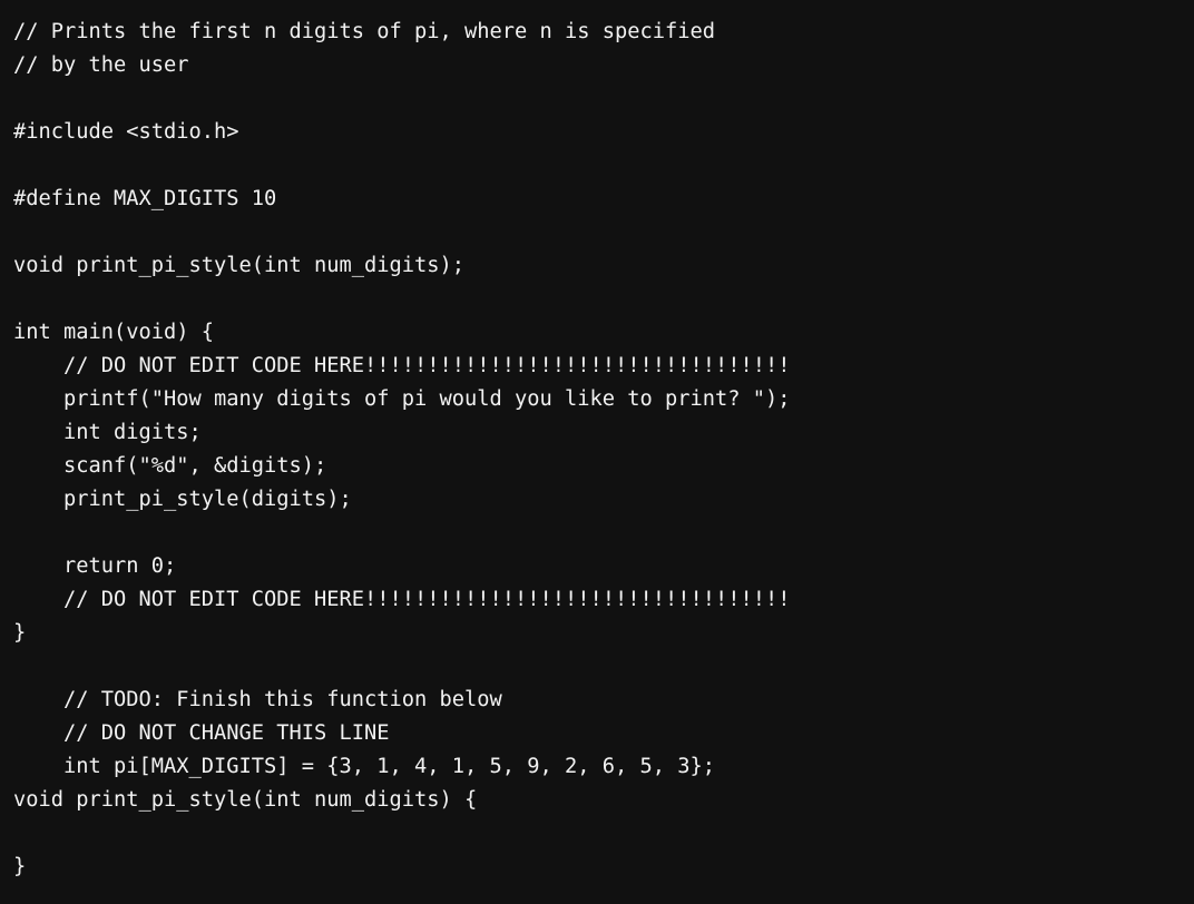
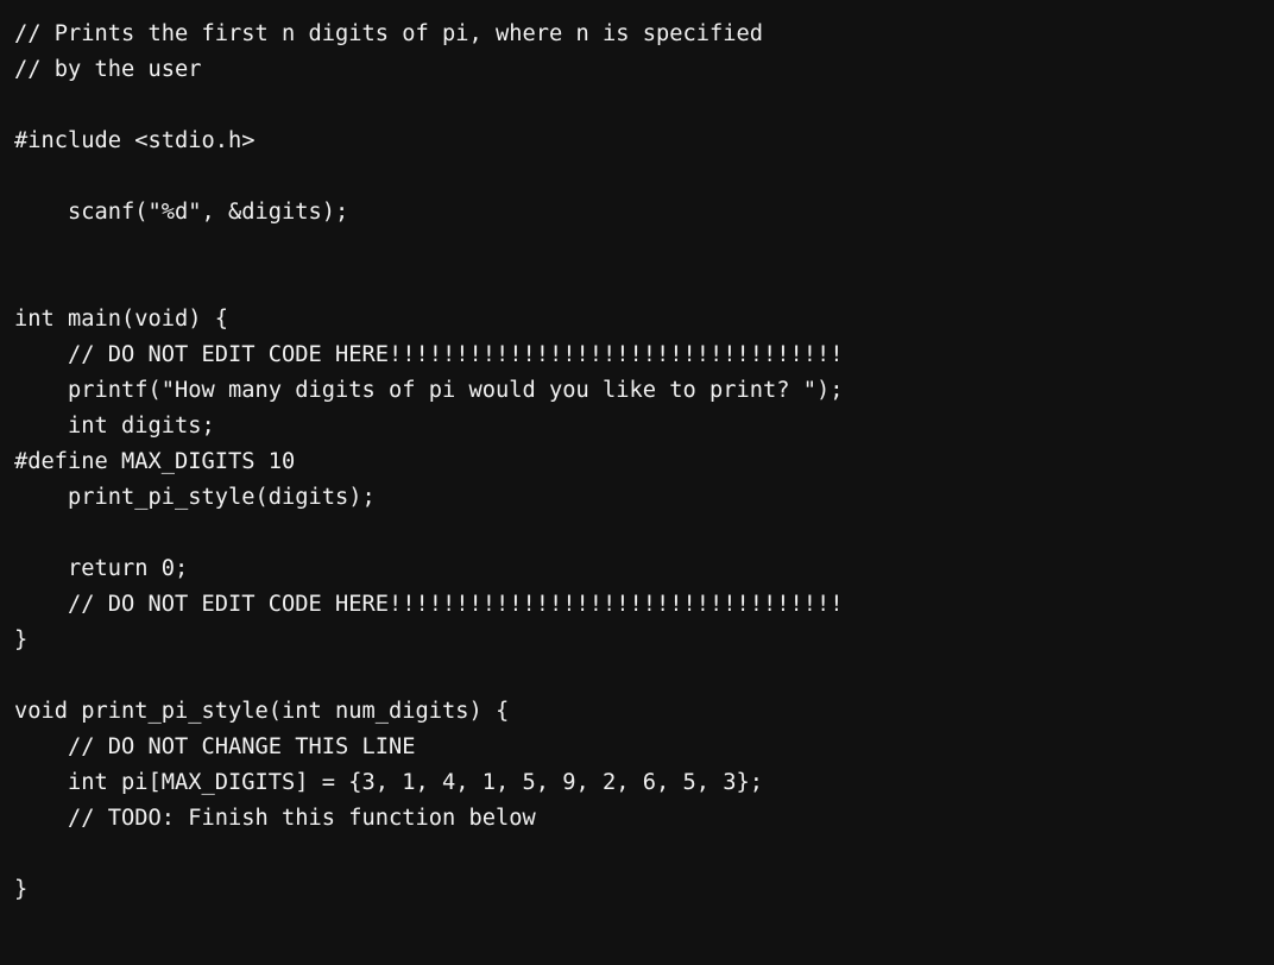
  // Prints the first n digits of pi, where n is specified
  // by the user
  #include <stdio.h>
- #define MAX_DIGITS 10
+ scanf("%d", &digits);
- void print_pi_style(int num_digits);
  int main(void) {
  // DO NOT EDIT CODE HERE!!!!!!!!!!!!!!!!!!!!!!!!!!!!!!!!!!
  printf("How many digits of pi would you like to print? ");
  int digits;
- scanf("%d", &digits);
+ #define MAX_DIGITS 10
  print_pi_style(digits);
  return 0;
  // DO NOT EDIT CODE HERE!!!!!!!!!!!!!!!!!!!!!!!!!!!!!!!!!!
  }
- // TODO: Finish this function below
+ void print_pi_style(int num_digits) {
  // DO NOT CHANGE THIS LINE
  int pi[MAX_DIGITS] = {3, 1, 4, 1, 5, 9, 2, 6, 5, 3};
- void print_pi_style(int num_digits) {
+ // TODO: Finish this function below
  }
